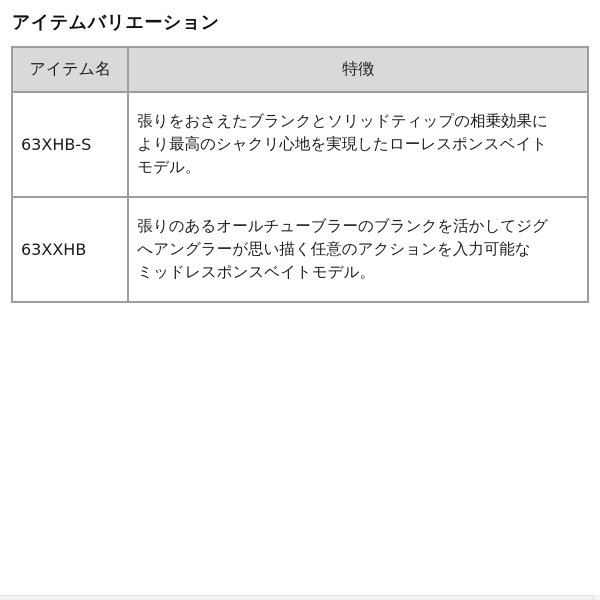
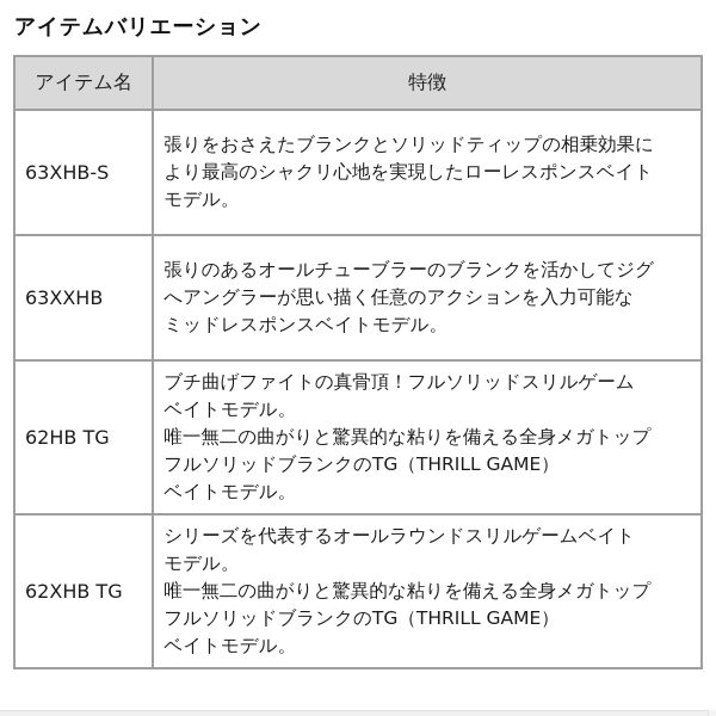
  アイテムバリエーション
  アイテム名	特徴
  63XHB-S	張りをおさえたブランクとソリッドティップの相乗効果に より最高のシャクリ心地を実現したローレスポンスベイト モデル。
  63XXHB	張りのあるオールチューブラーのブランクを活かしてジグ へアングラーが思い描く任意のアクションを入力可能な ミッドレスポンスベイトモデル。
+ 62HB TG	ブチ曲げファイトの真骨頂！フルソリッドスリルゲーム ベイトモデル。 唯一無二の曲がりと驚異的な粘りを備える全身メガトップ フルソリッドブランクのTG（THRILL GAME） ベイトモデル。
+ 62XHB TG	シリーズを代表するオールラウンドスリルゲームベイト モデル。 唯一無二の曲がりと驚異的な粘りを備える全身メガトップ フルソリッドブランクのTG（THRILL GAME） ベイトモデル。
